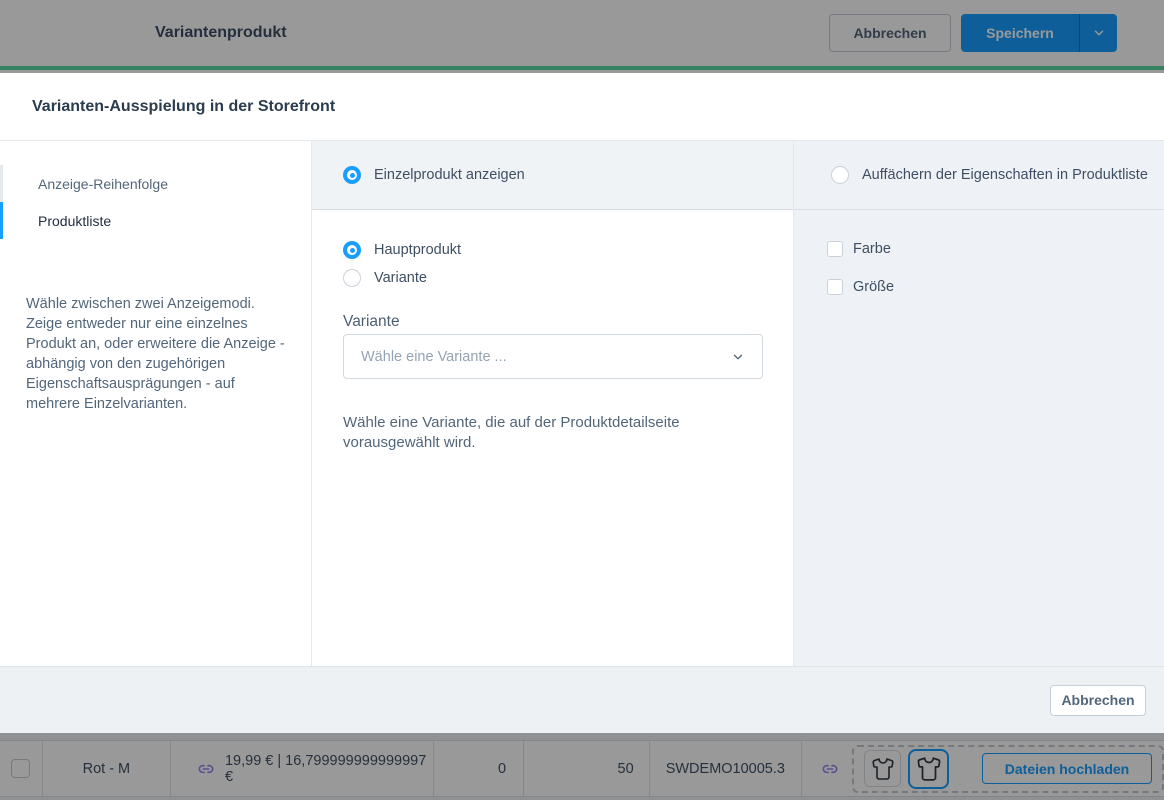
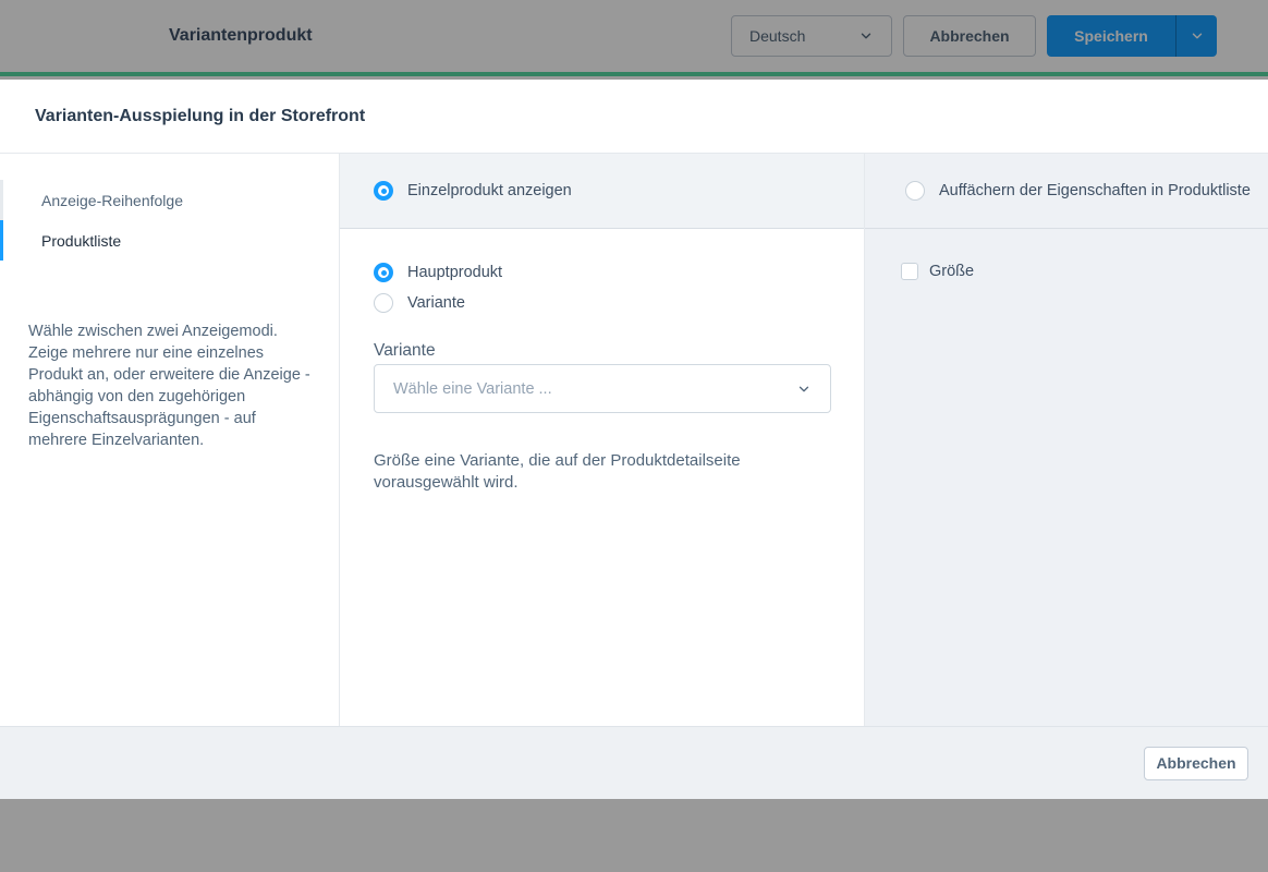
  Variantenprodukt
+ Deutsch
  Abbrechen
  Speichern
  Varianten-Ausspielung in der Storefront
  Anzeige-Reihenfolge
  Produktliste
- Wähle zwischen zwei Anzeigemodi. Zeige entweder nur eine einzelnes Produkt an, oder erweitere die Anzeige - abhängig von den zugehörigen Eigenschaftsausprägungen - auf mehrere Einzelvarianten.
+ Wähle zwischen zwei Anzeigemodi. Zeige mehrere nur eine einzelnes Produkt an, oder erweitere die Anzeige - abhängig von den zugehörigen Eigenschaftsausprägungen - auf mehrere Einzelvarianten.
  Einzelprodukt anzeigen
  Hauptprodukt
  Variante
  Variante
  Wähle eine Variante ...
- Wähle eine Variante, die auf der Produktdetailseite vorausgewählt wird.
+ Größe eine Variante, die auf der Produktdetailseite vorausgewählt wird.
  Auffächern der Eigenschaften in Produktliste
- Farbe
  Größe
  Abbrechen
- Rot - M
- 19,99 € | 16,799999999999997 €
- 0
- 50
- SWDEMO10005.3
- Dateien hochladen
